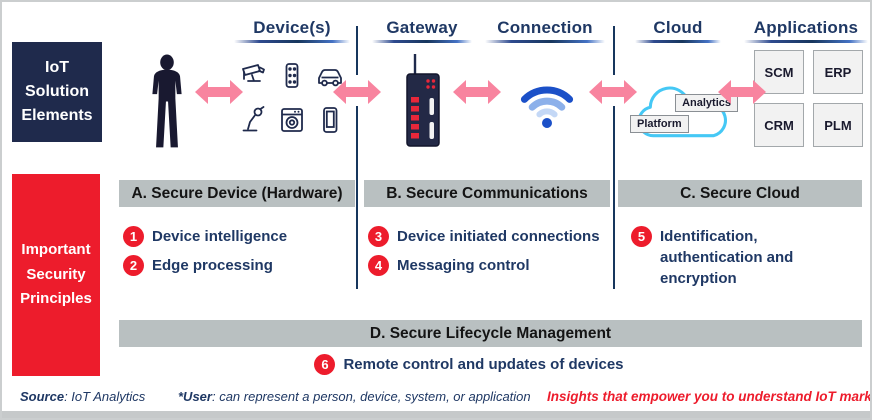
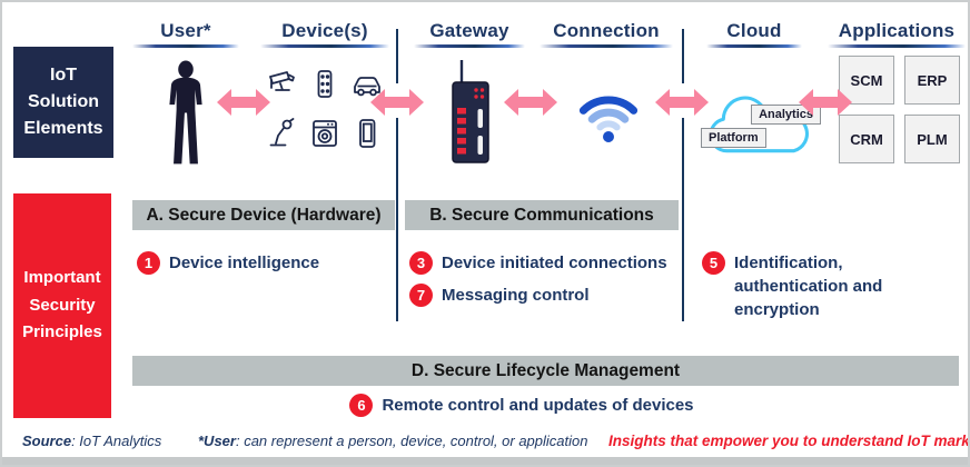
+ User*
  Device(s)
  Gateway
  Connection
  Cloud
  Applications
  IoT Solution Elements
  Analytics
  Platform
  SCM
  ERP
  CRM
  PLM
  Important Security Principles
  A. Secure Device (Hardware)
  B. Secure Communications
- C. Secure Cloud
  1
  Device intelligence
- 2
- Edge processing
  3
  Device initiated connections
- 4
+ 7
  Messaging control
  5
  Identification, authentication and encryption
  D. Secure Lifecycle Management
  6
  Remote control and updates of devices
  Source: IoT Analytics
- *User: can represent a person, device, system, or application
+ *User: can represent a person, device, control, or application
  Insights that empower you to understand IoT mark
